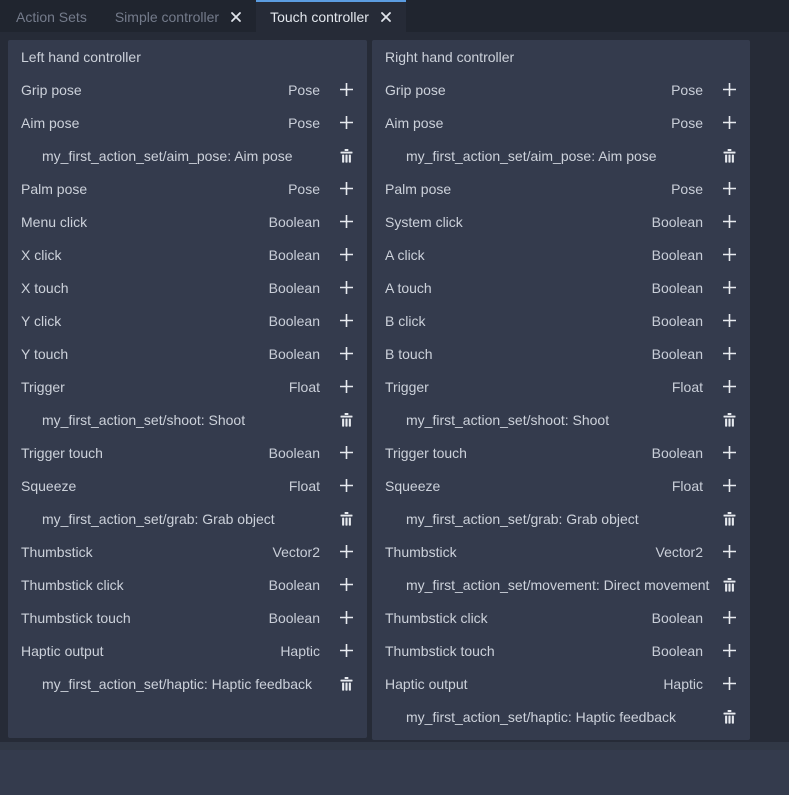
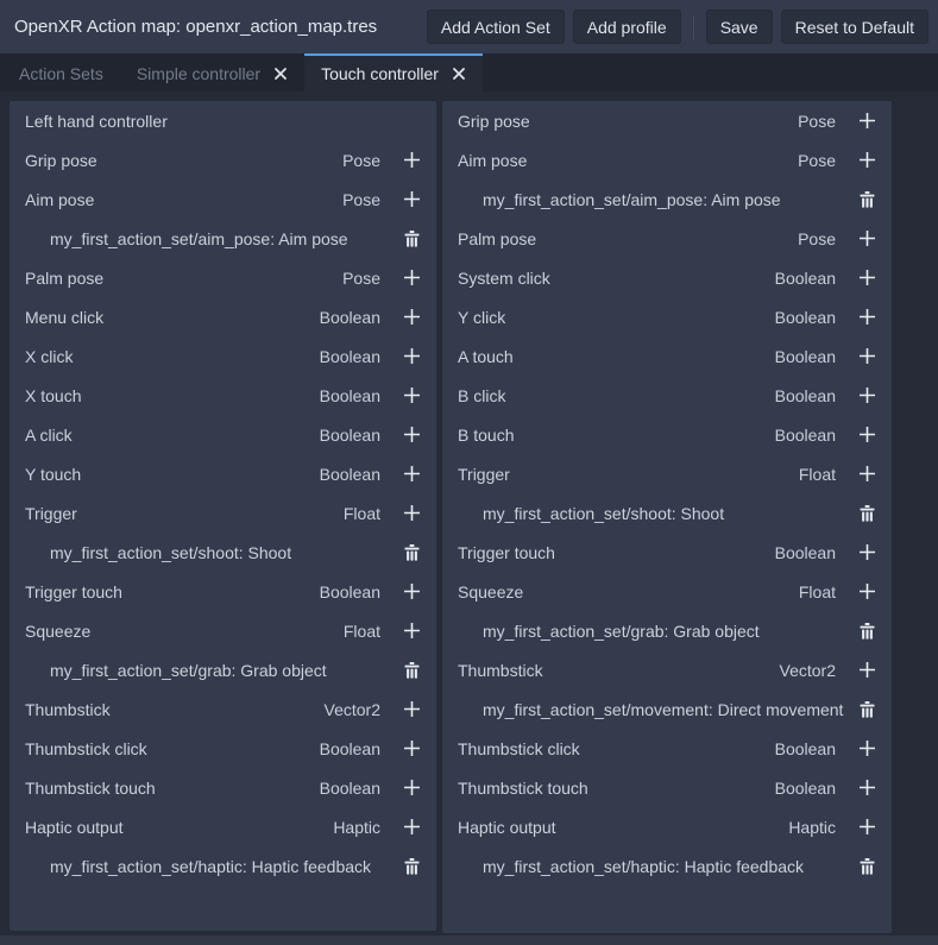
+ OpenXR Action map: openxr_action_map.tres
+ Add Action Set
+ Add profile
+ Save
+ Reset to Default
  Action Sets
  Simple controller
  Touch controller
  Left hand controller
  Grip pose
  Pose
  Aim pose
  Pose
  my_first_action_set/aim_pose: Aim pose
  Palm pose
  Pose
  Menu click
  Boolean
  X click
  Boolean
  X touch
  Boolean
- Y click
+ A click
  Boolean
  Y touch
  Boolean
  Trigger
  Float
  my_first_action_set/shoot: Shoot
  Trigger touch
  Boolean
  Squeeze
  Float
  my_first_action_set/grab: Grab object
  Thumbstick
  Vector2
  Thumbstick click
  Boolean
  Thumbstick touch
  Boolean
  Haptic output
  Haptic
  my_first_action_set/haptic: Haptic feedback
- Right hand controller
  Grip pose
  Pose
  Aim pose
  Pose
  my_first_action_set/aim_pose: Aim pose
  Palm pose
  Pose
  System click
  Boolean
- A click
+ Y click
  Boolean
  A touch
  Boolean
  B click
  Boolean
  B touch
  Boolean
  Trigger
  Float
  my_first_action_set/shoot: Shoot
  Trigger touch
  Boolean
  Squeeze
  Float
  my_first_action_set/grab: Grab object
  Thumbstick
  Vector2
  my_first_action_set/movement: Direct movement
  Thumbstick click
  Boolean
  Thumbstick touch
  Boolean
  Haptic output
  Haptic
  my_first_action_set/haptic: Haptic feedback
